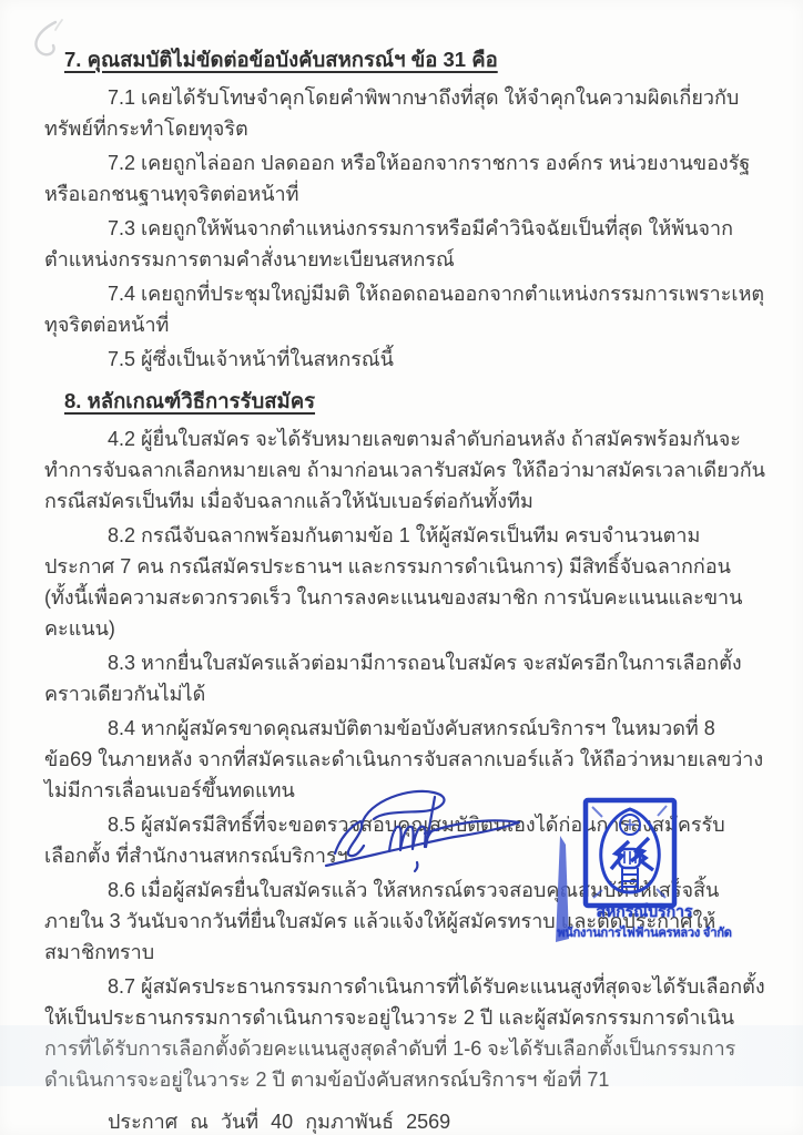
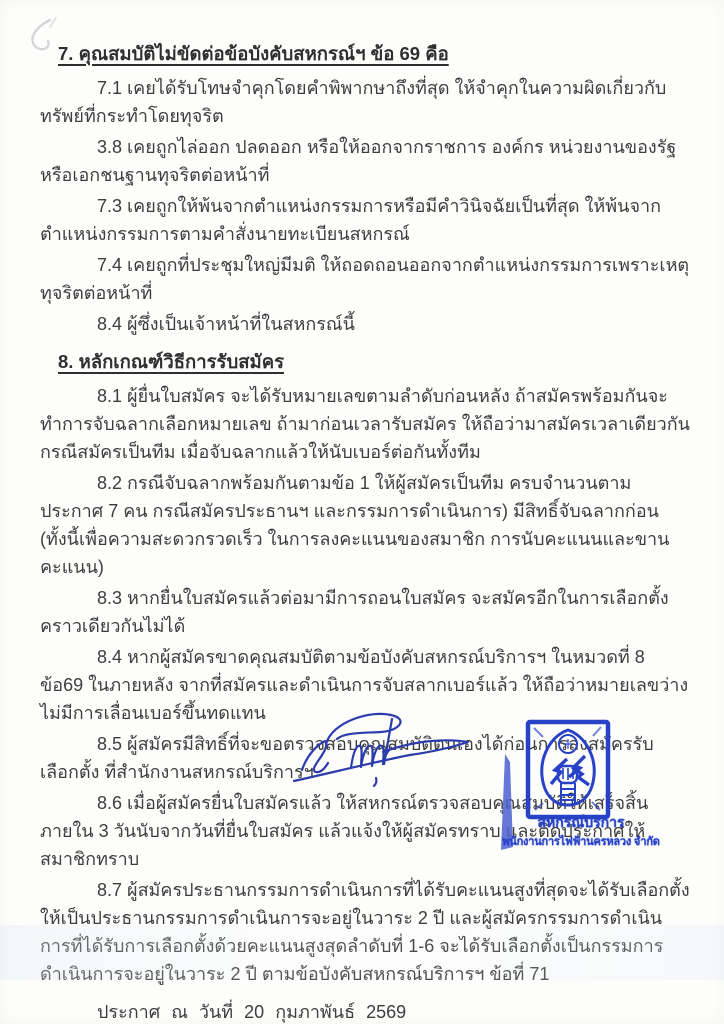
- 7. คุณสมบัติไม่ขัดต่อข้อบังคับสหกรณ์ฯ ข้อ 31 คือ
+ 7. คุณสมบัติไม่ขัดต่อข้อบังคับสหกรณ์ฯ ข้อ 69 คือ
  7.1 เคยได้รับโทษจำคุกโดยคำพิพากษาถึงที่สุด ให้จำคุกในความผิดเกี่ยวกับทรัพย์ที่กระทำโดยทุจริต
- 7.2 เคยถูกไล่ออก ปลดออก หรือให้ออกจากราชการ องค์กร หน่วยงานของรัฐ หรือเอกชนฐานทุจริตต่อหน้าที่
+ 3.8 เคยถูกไล่ออก ปลดออก หรือให้ออกจากราชการ องค์กร หน่วยงานของรัฐ หรือเอกชนฐานทุจริตต่อหน้าที่
  7.3 เคยถูกให้พ้นจากตำแหน่งกรรมการหรือมีคำวินิจฉัยเป็นที่สุด ให้พ้นจากตำแหน่งกรรมการตามคำสั่งนายทะเบียนสหกรณ์
  7.4 เคยถูกที่ประชุมใหญ่มีมติ ให้ถอดถอนออกจากตำแหน่งกรรมการเพราะเหตุทุจริตต่อหน้าที่
- 7.5 ผู้ซึ่งเป็นเจ้าหน้าที่ในสหกรณ์นี้
+ 8.4 ผู้ซึ่งเป็นเจ้าหน้าที่ในสหกรณ์นี้
  8. หลักเกณฑ์วิธีการรับสมัคร
- 4.2 ผู้ยื่นใบสมัคร จะได้รับหมายเลขตามลำดับก่อนหลัง ถ้าสมัครพร้อมกันจะทำการจับฉลากเลือกหมายเลข ถ้ามาก่อนเวลารับสมัคร ให้ถือว่ามาสมัครเวลาเดียวกัน กรณีสมัครเป็นทีม เมื่อจับฉลากแล้วให้นับเบอร์ต่อกันทั้งทีม
+ 8.1 ผู้ยื่นใบสมัคร จะได้รับหมายเลขตามลำดับก่อนหลัง ถ้าสมัครพร้อมกันจะทำการจับฉลากเลือกหมายเลข ถ้ามาก่อนเวลารับสมัคร ให้ถือว่ามาสมัครเวลาเดียวกัน กรณีสมัครเป็นทีม เมื่อจับฉลากแล้วให้นับเบอร์ต่อกันทั้งทีม
  8.2 กรณีจับฉลากพร้อมกันตามข้อ 1 ให้ผู้สมัครเป็นทีม ครบจำนวนตามประกาศ 7 คน กรณีสมัครประธานฯ และกรรมการดำเนินการ) มีสิทธิ์จับฉลากก่อน (ทั้งนี้เพื่อความสะดวกรวดเร็ว ในการลงคะแนนของสมาชิก การนับคะแนนและขานคะแนน)
  8.3 หากยื่นใบสมัครแล้วต่อมามีการถอนใบสมัคร จะสมัครอีกในการเลือกตั้งคราวเดียวกันไม่ได้
  8.4 หากผู้สมัครขาดคุณสมบัติตามข้อบังคับสหกรณ์บริการฯ ในหมวดที่ 8 ข้อ69 ในภายหลัง จากที่สมัครและดำเนินการจับสลากเบอร์แล้ว ให้ถือว่าหมายเลขว่าง ไม่มีการเลื่อนเบอร์ขึ้นทดแทน
  8.5 ผู้สมัครมีสิทธิ์ที่จะขอตรวสอบคุณสมติตนองได้ก่อนการลงสมัครรับเลือกตั้ง ที่สำนักงานสหกรณ์บริการฯ
  8.6 เมื่อผู้สมัครยื่นใบสมัครแล้ว ให้สหกรณ์ตรวจสอบคุณมบัให้เสจสิ้นภายใน 3 วันนับจากวันที่ยื่นใบสมัคร แล้วแจ้งให้ผู้สมัครทราบ และติดประกาศให้สมาชิกทราบ
  8.7 ผู้สมัครประธานกรรมการดำเนินการที่ได้รับคะแนนสูงที่สุดจะได้รับเลือกตั้งให้เป็นประธานกรรมการดำเนินการจะอยู่ในวาระ 2 ปี และผู้สมัครกรรมการดำเนินการที่ได้รับการเลือกตั้งด้วยคะแนนสูงสุดลำดับที่ 1-6 จะได้รับเลือกตั้งเป็นกรรมการดำเนินการจะอยู่ในวาระ 2 ปี ตามข้อบังคับสหกรณ์บริการฯ ข้อที่ 71
- ประกาศ ณ วันที่ 40 กุมภาพันธ์ 2569
+ ประกาศ ณ วันที่ 20 กุมภาพันธ์ 2569
  สหกรณ์บริการ
  พนักงานการไฟฟ้านครหลวง จำกัด
